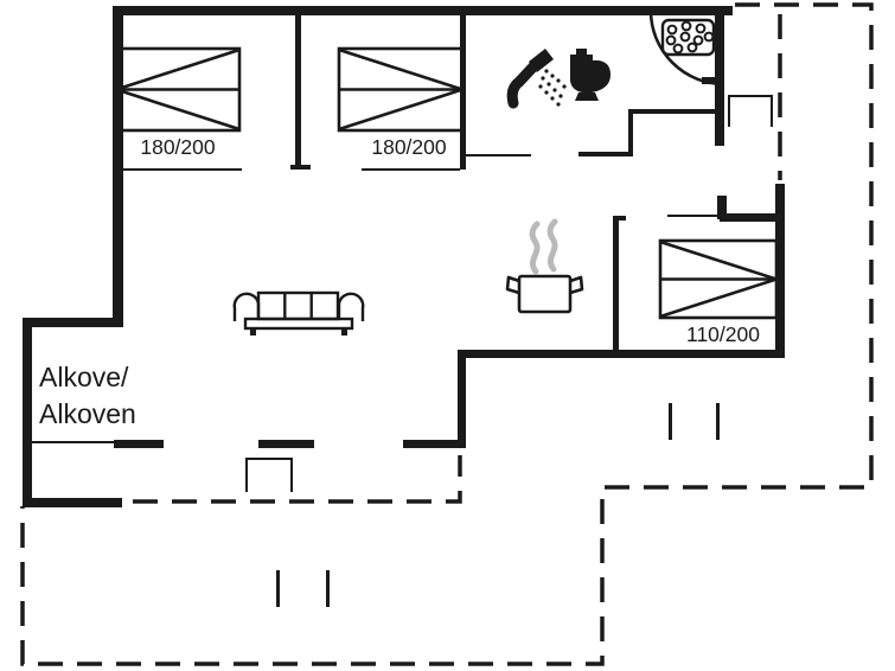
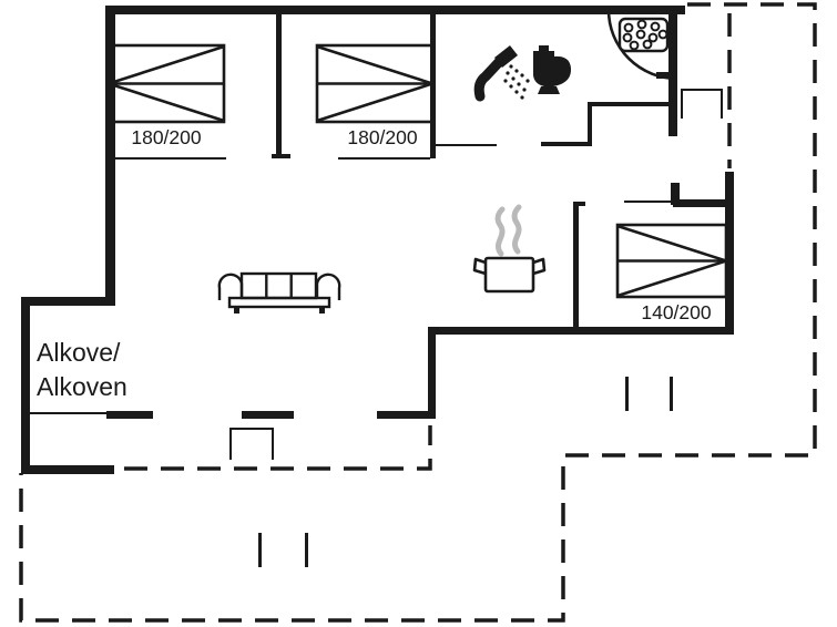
  180/200
  180/200
- 110/200
+ 140/200
  Alkove/
  Alkoven
